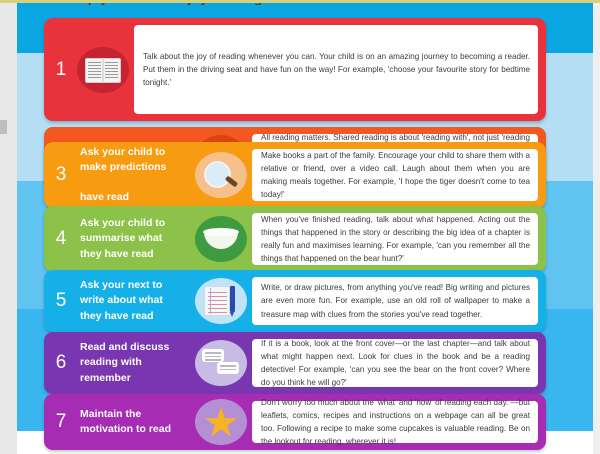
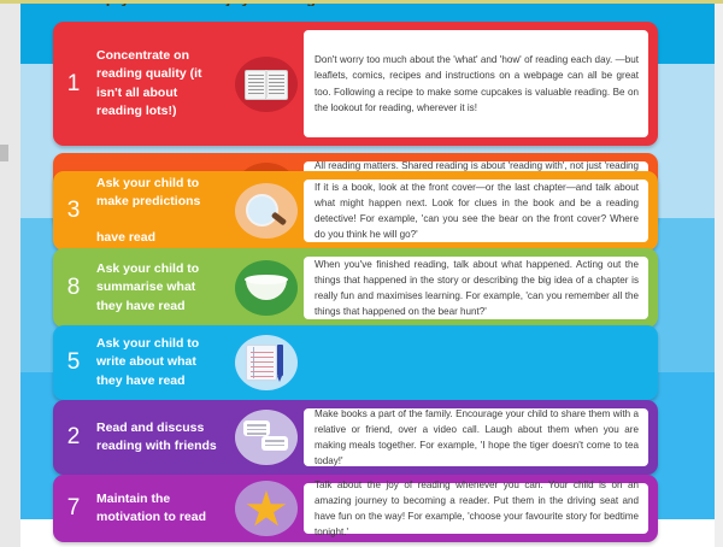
  1
+ Concentrate on reading quality (it isn't all about reading lots!)
- Talk about the joy of reading whenever you can. Your child is on an amazing journey to becoming a reader. Put them in the driving seat and have fun on the way! For example, 'choose your favourite story for bedtime tonight.'
+ Don't worry too much about the 'what' and 'how' of reading each day. —but leaflets, comics, recipes and instructions on a webpage can all be great too. Following a recipe to make some cupcakes is valuable reading. Be on the lookout for reading, wherever it is!
  3
  Ask your child to make predictions
  have read
- Make books a part of the family. Encourage your child to share them with a relative or friend, over a video call. Laugh about them when you are making meals together. For example, 'I hope the tiger doesn't come to tea today!'
+ If it is a book, look at the front cover—or the last chapter—and talk about what might happen next. Look for clues in the book and be a reading detective! For example, 'can you see the bear on the front cover? Where do you think he will go?'
- 4
+ 8
  Ask your child to summarise what they have read
  When you've finished reading, talk about what happened. Acting out the things that happened in the story or describing the big idea of a chapter is really fun and maximises learning. For example, 'can you remember all the things that happened on the bear hunt?'
  5
- Ask your next to write about what they have read
+ Ask your child to write about what they have read
- Write, or draw pictures, from anything you've read! Big writing and pictures are even more fun. For example, use an old roll of wallpaper to make a treasure map with clues from the stories you've read together.
- 6
+ 2
- Read and discuss reading with remember
+ Read and discuss reading with friends
- If it is a book, look at the front cover—or the last chapter—and talk about what might happen next. Look for clues in the book and be a reading detective! For example, 'can you see the bear on the front cover? Where do you think he will go?'
+ Make books a part of the family. Encourage your child to share them with a relative or friend, over a video call. Laugh about them when you are making meals together. For example, 'I hope the tiger doesn't come to tea today!'
  7
  Maintain the motivation to read
- Don't worry too much about the 'what' and 'how' of reading each day. —but leaflets, comics, recipes and instructions on a webpage can all be great too. Following a recipe to make some cupcakes is valuable reading. Be on the lookout for reading, wherever it is!
+ Talk about the joy of reading whenever you can. Your child is on an amazing journey to becoming a reader. Put them in the driving seat and have fun on the way! For example, 'choose your favourite story for bedtime tonight.'
